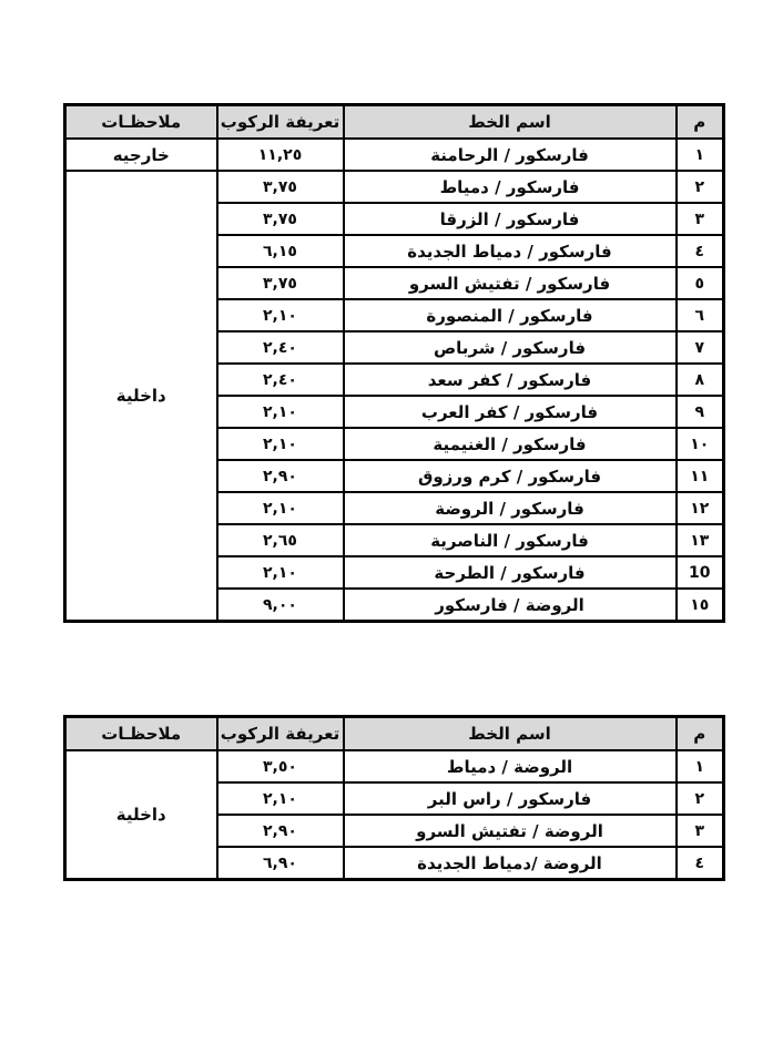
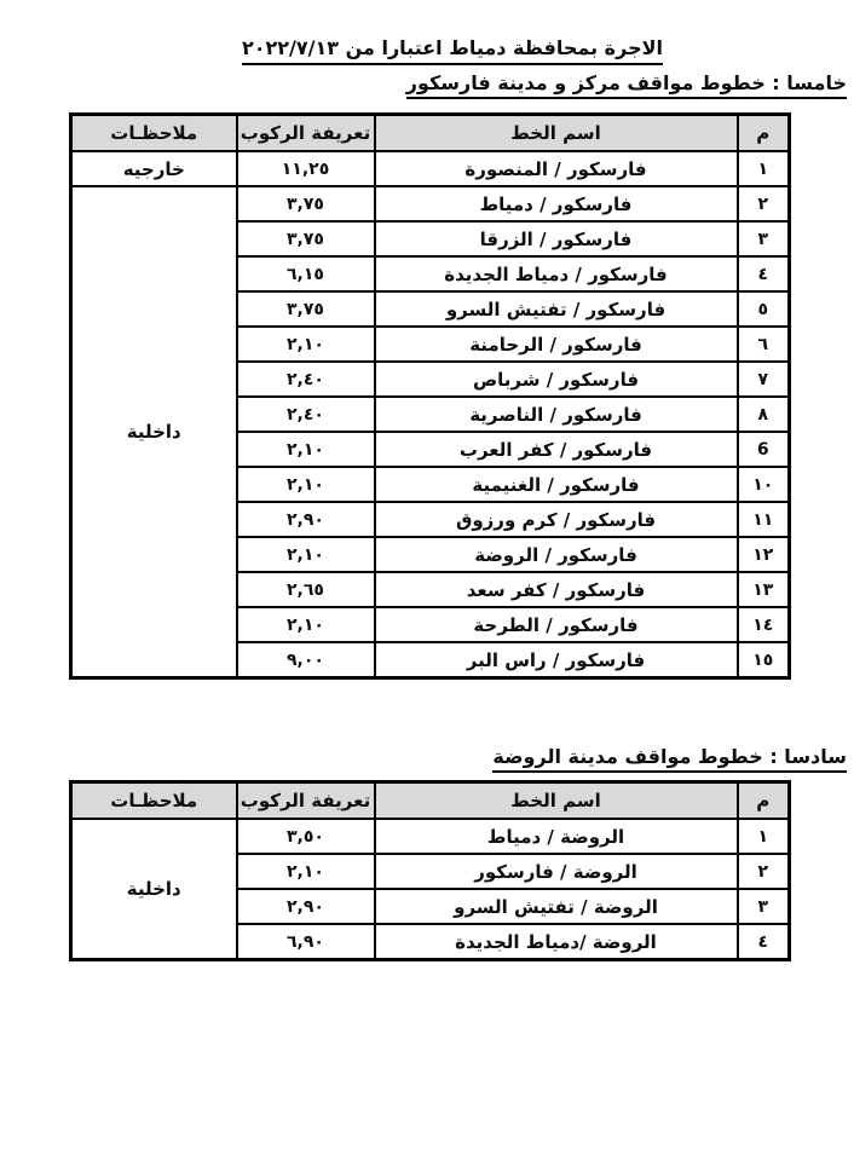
+ الاجرة بمحافظة دمياط اعتبارا من ٢٠٢٢/٧/١٣
+ خامسا : خطوط مواقف مركز و مدينة فارسكور
  م	اسم الخط	تعريفة الركوب	ملاحظـات
- ١	فارسكور / الرحامنة	١١,٢٥	خارجيه
+ ١	فارسكور / المنصورة	١١,٢٥	خارجيه
  ٢	فارسكور / دمياط	٣,٧٥	داخلية
  ٣	فارسكور / الزرقا	٣,٧٥
  ٤	فارسكور / دمياط الجديدة	٦,١٥
  ٥	فارسكور / تفتيش السرو	٣,٧٥
- ٦	فارسكور / المنصورة	٢,١٠
+ ٦	فارسكور / الرحامنة	٢,١٠
  ٧	فارسكور / شرباص	٢,٤٠
- ٨	فارسكور / كفر سعد	٢,٤٠
+ ٨	فارسكور / الناصرية	٢,٤٠
- ٩	فارسكور / كفر العرب	٢,١٠
+ 6	فارسكور / كفر العرب	٢,١٠
  ١٠	فارسكور / الغنيمية	٢,١٠
  ١١	فارسكور / كرم ورزوق	٢,٩٠
  ١٢	فارسكور / الروضة	٢,١٠
- ١٣	فارسكور / الناصرية	٢,٦٥
+ ١٣	فارسكور / كفر سعد	٢,٦٥
- 10	فارسكور / الطرحة	٢,١٠
+ ١٤	فارسكور / الطرحة	٢,١٠
- ١٥	الروضة / فارسكور	٩,٠٠
+ ١٥	فارسكور / راس البر	٩,٠٠
+ سادسا : خطوط مواقف مدينة الروضة
  م	اسم الخط	تعريفة الركوب	ملاحظـات
  ١	الروضة / دمياط	٣,٥٠	داخلية
- ٢	فارسكور / راس البر	٢,١٠
+ ٢	الروضة / فارسكور	٢,١٠
  ٣	الروضة / تفتيش السرو	٢,٩٠
  ٤	الروضة /دمياط الجديدة	٦,٩٠
